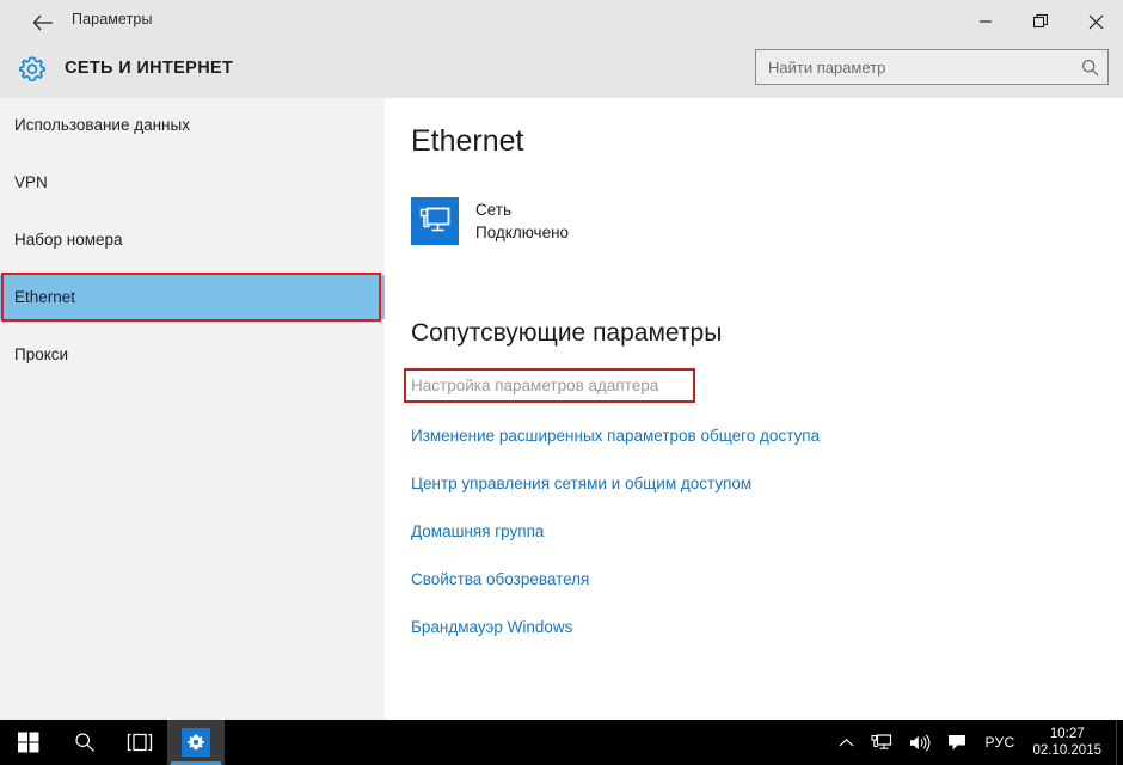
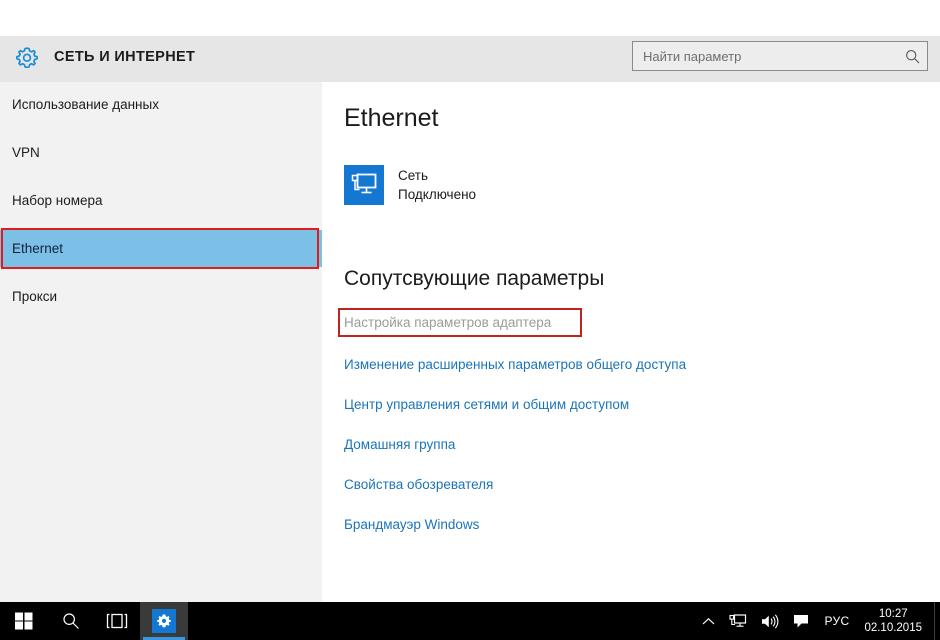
- Параметры
  СЕТЬ И ИНТЕРНЕТ
  Найти параметр
  Использование данных
  VPN
  Набор номера
  Ethernet
  Прокси
  Ethernet
  Сеть
  Подключено
  Сопутсвующие параметры
  Настройка параметров адаптера
  Изменение расширенных параметров общего доступа
  Центр управления сетями и общим доступом
  Домашняя группа
  Свойства обозревателя
  Брандмауэр Windows
  РУС
  10:27
  02.10.2015
